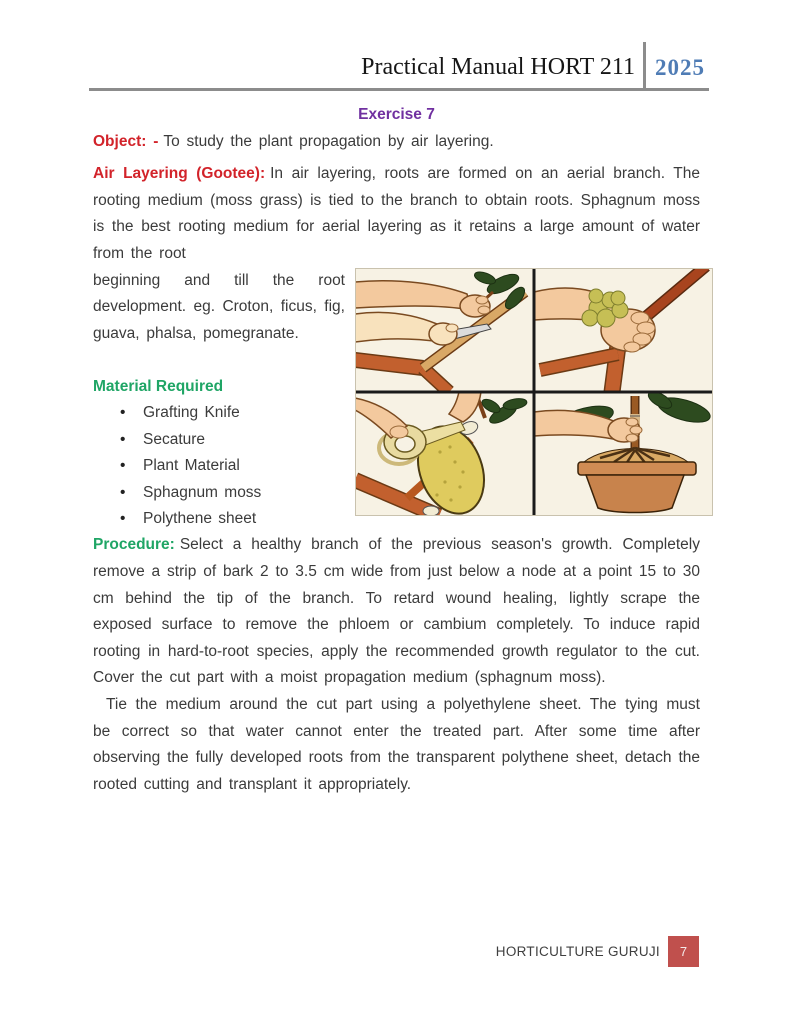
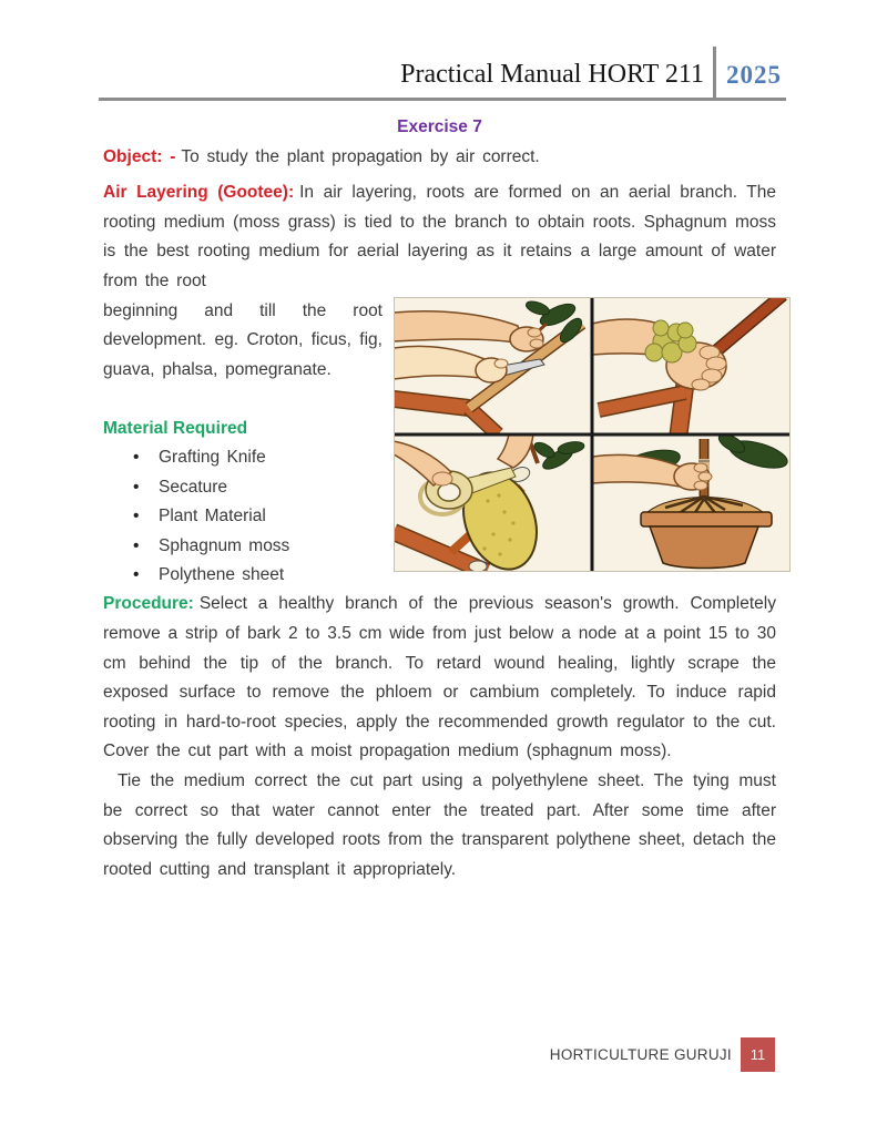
  Practical Manual HORT 211
  2025
  Exercise 7
- Object: - To study the plant propagation by air layering.
+ Object: - To study the plant propagation by air correct.
  Air Layering (Gootee): In air layering, roots are formed on an aerial branch. The rooting medium (moss grass) is tied to the branch to obtain roots. Sphagnum moss is the best rooting medium for aerial layering as it retains a large amount of water from the root
  beginning and till the root development. eg. Croton, ficus, fig, guava, phalsa, pomegranate.
  Material Required
  Grafting Knife
  Secature
  Plant Material
  Sphagnum moss
  Polythene sheet
  Procedure: Select a healthy branch of the previous season's growth. Completely remove a strip of bark 2 to 3.5 cm wide from just below a node at a point 15 to 30 cm behind the tip of the branch. To retard wound healing, lightly scrape the exposed surface to remove the phloem or cambium completely. To induce rapid rooting in hard-to-root species, apply the recommended growth regulator to the cut. Cover the cut part with a moist propagation medium (sphagnum moss).
- Tie the medium around the cut part using a polyethylene sheet. The tying must be correct so that water cannot enter the treated part. After some time after observing the fully developed roots from the transparent polythene sheet, detach the rooted cutting and transplant it appropriately.
+ Tie the medium correct the cut part using a polyethylene sheet. The tying must be correct so that water cannot enter the treated part. After some time after observing the fully developed roots from the transparent polythene sheet, detach the rooted cutting and transplant it appropriately.
  HORTICULTURE GURUJI
- 7
+ 11
